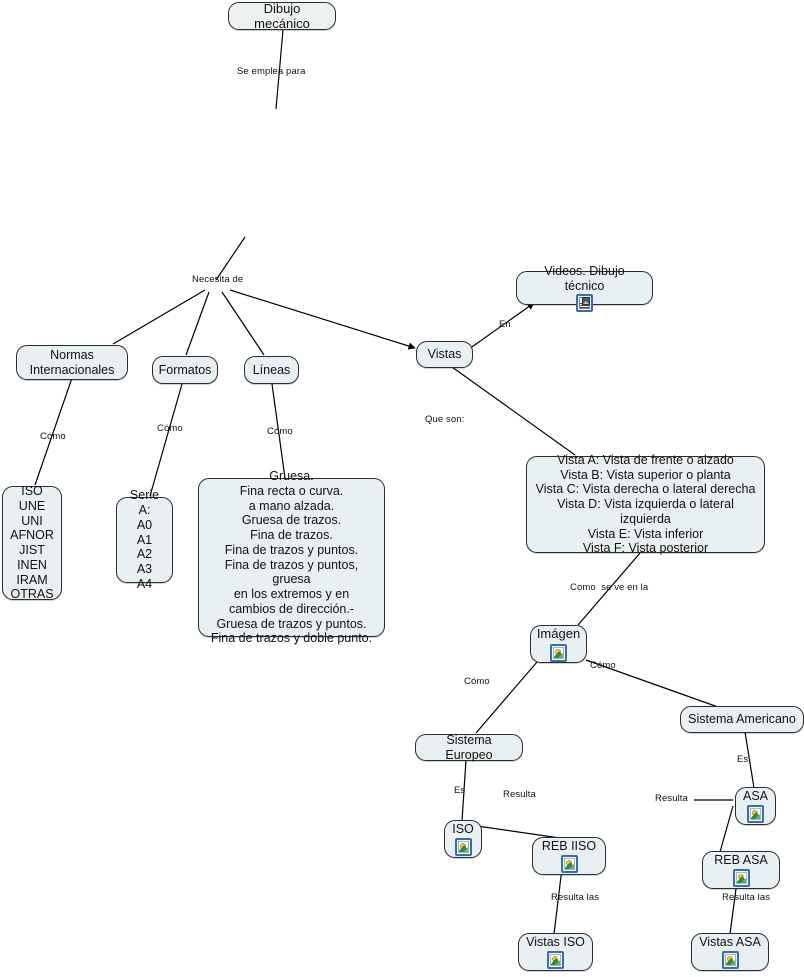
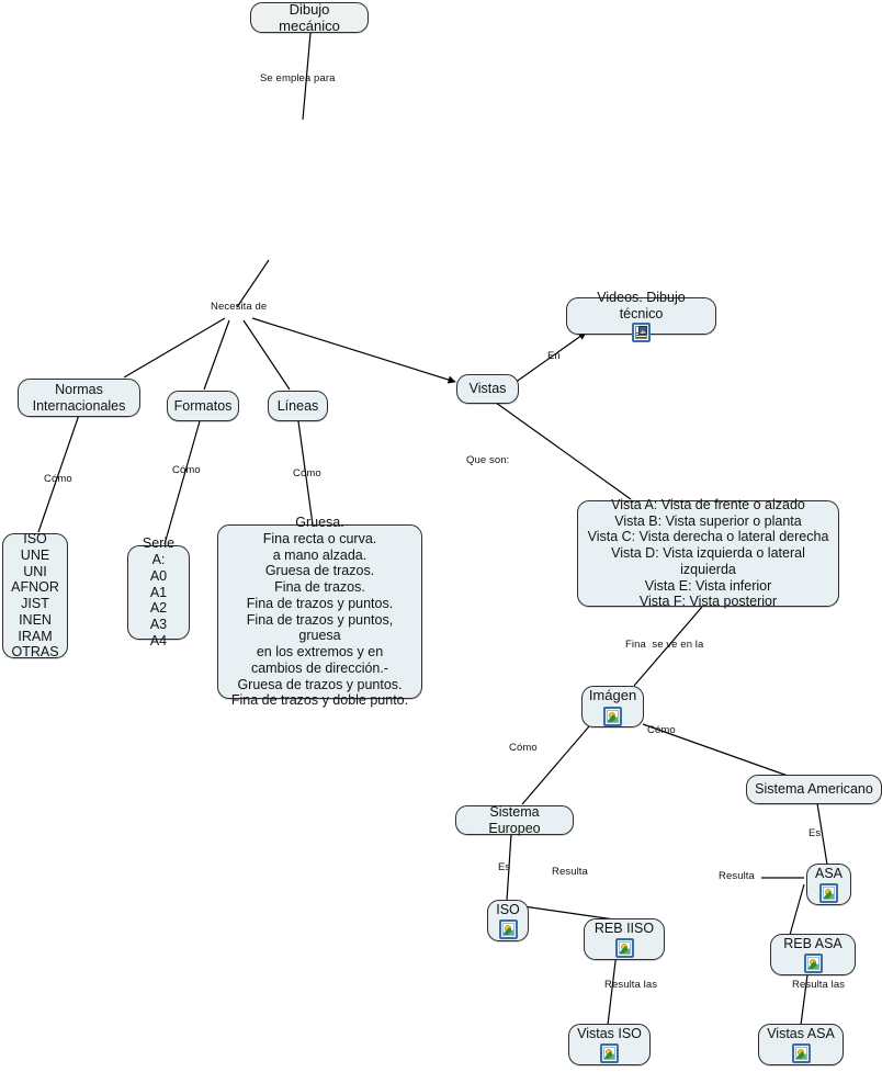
  Dibujo mecánico
  Normas
  Internacionales
  Formatos
  Líneas
  Vistas
  Videos. Dibujo técnico
  ISO
  UNE
  UNI
  AFNOR
  JIST
  INEN
  IRAM
  OTRAS
  Serie A:
  A0
  A1
  A2
  A3
  A4
  Gruesa.
  Fina recta o curva.
  a mano alzada.
  Gruesa de trazos.
  Fina de trazos.
  Fina de trazos y puntos.
  Fina de trazos y puntos, gruesa
  en los extremos y en
  cambios de dirección.-
  Gruesa de trazos y puntos.
  Fina de trazos y doble punto.
  Vista A: Vista de frente o alzado
  Vista B: Vista superior o planta
  Vista C: Vista derecha o lateral derecha
  Vista D: Vista izquierda o lateral izquierda
  Vista E: Vista inferior
  Vista F: Vista posterior
  Imágen
  Sistema Europeo
  Sistema Americano
  ISO
  REB IISO
  Vistas ISO
  ASA
  REB ASA
  Vistas ASA
  Se emplea para
  Necesita de
  Cómo
  Cómo
  Cómo
  En
  Que son:
- Como se ve en la
+ Fina se ve en la
  Cómo
  Cómo
  Es
  Resulta
  Resulta las
  Es
  Resulta
  Resulta las
